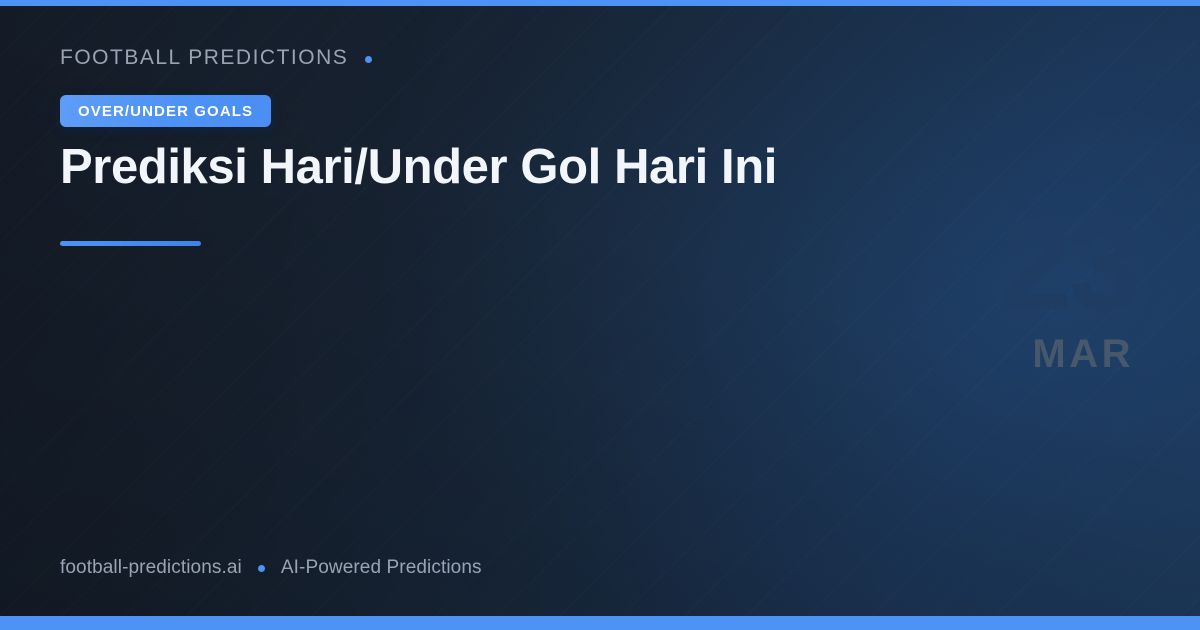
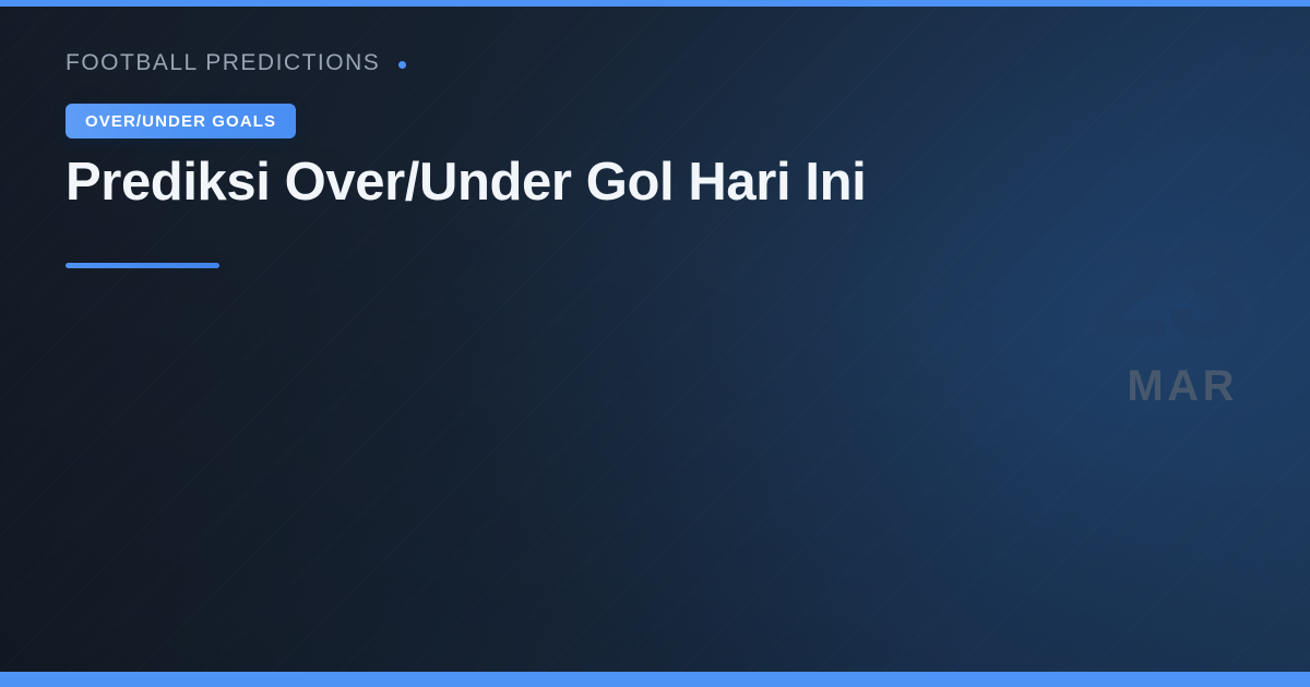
  FOOTBALL PREDICTIONS
  OVER/UNDER GOALS
- Prediksi Hari/Under Gol Hari Ini
+ Prediksi Over/Under Gol Hari Ini
  MAR
- football-predictions.ai
- AI-Powered Predictions
